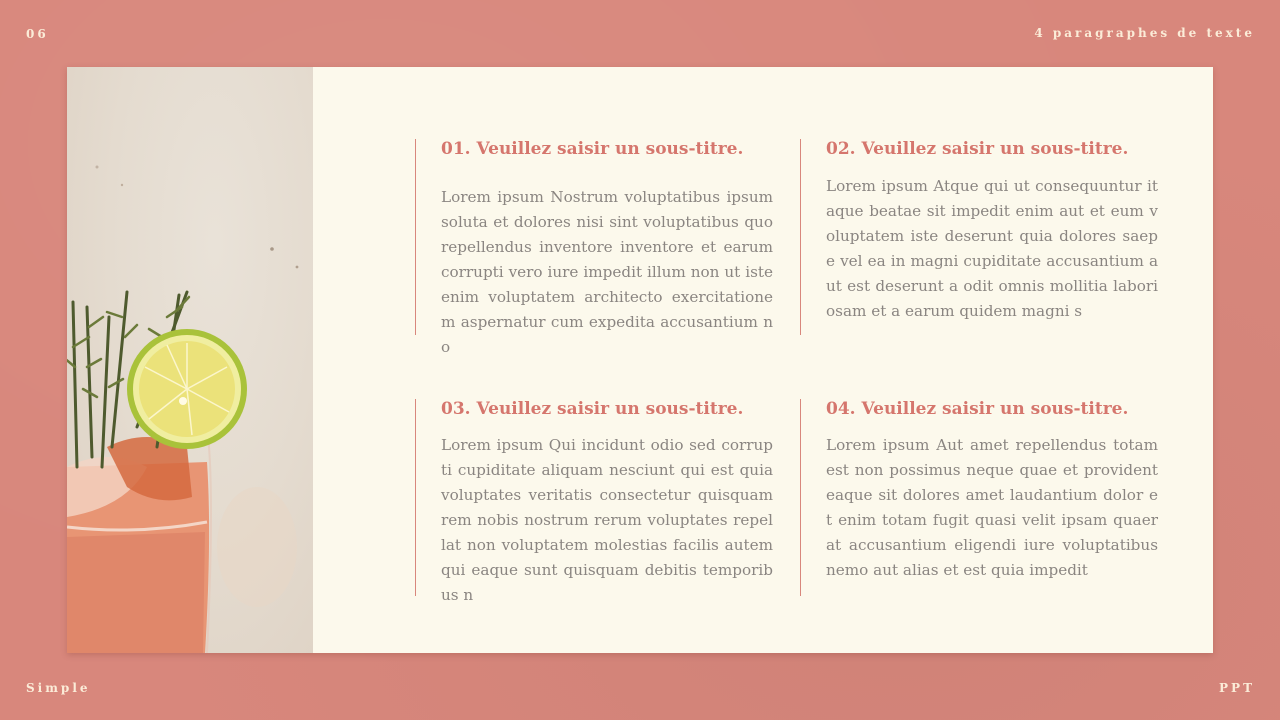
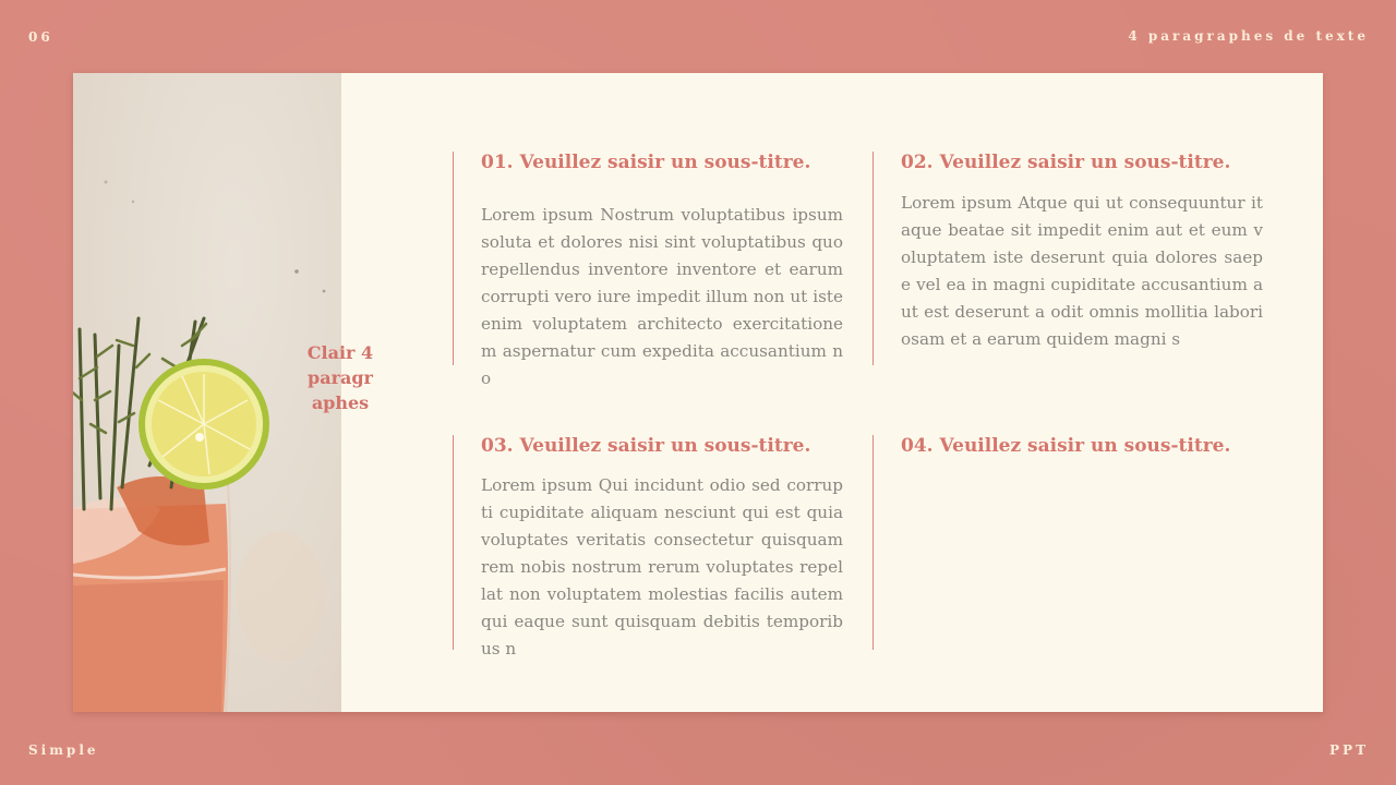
  06
  4 paragraphes de texte
  Simple
  PPT
+ Clair 4 paragr aphes
  01. Veuillez saisir un sous-titre.
  Lorem ipsum Nostrum voluptatibus ipsum soluta et dolores nisi sint voluptatibus quo repellendus inventore inventore et earum corrupti vero iure impedit illum non ut iste enim voluptatem architecto exercitationem aspernatur cum expedita accusantium no
  02. Veuillez saisir un sous-titre.
  Lorem ipsum Atque qui ut consequuntur itaque beatae sit impedit enim aut et eum voluptatem iste deserunt quia dolores saepe vel ea in magni cupiditate accusantium aut est deserunt a odit omnis mollitia laboriosam et a earum quidem magni s
  03. Veuillez saisir un sous-titre.
  Lorem ipsum Qui incidunt odio sed corrupti cupiditate aliquam nesciunt qui est quia voluptates veritatis consectetur quisquam rem nobis nostrum rerum voluptates repellat non voluptatem molestias facilis autem qui eaque sunt quisquam debitis temporibus n
  04. Veuillez saisir un sous-titre.
- Lorem ipsum Aut amet repellendus totam est non possimus neque quae et provident eaque sit dolores amet laudantium dolor et enim totam fugit quasi velit ipsam quaerat accusantium eligendi iure voluptatibus nemo aut alias et est quia impedit
